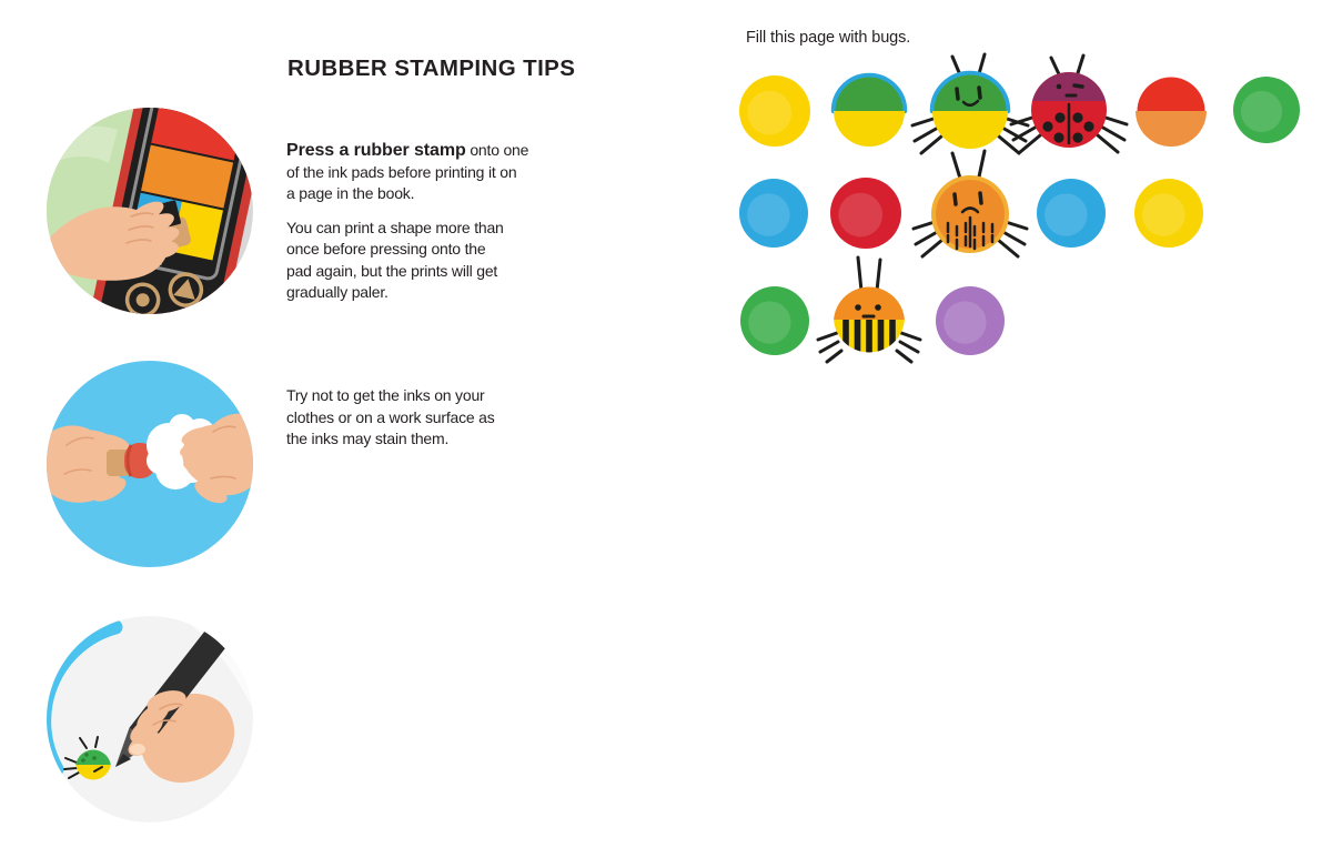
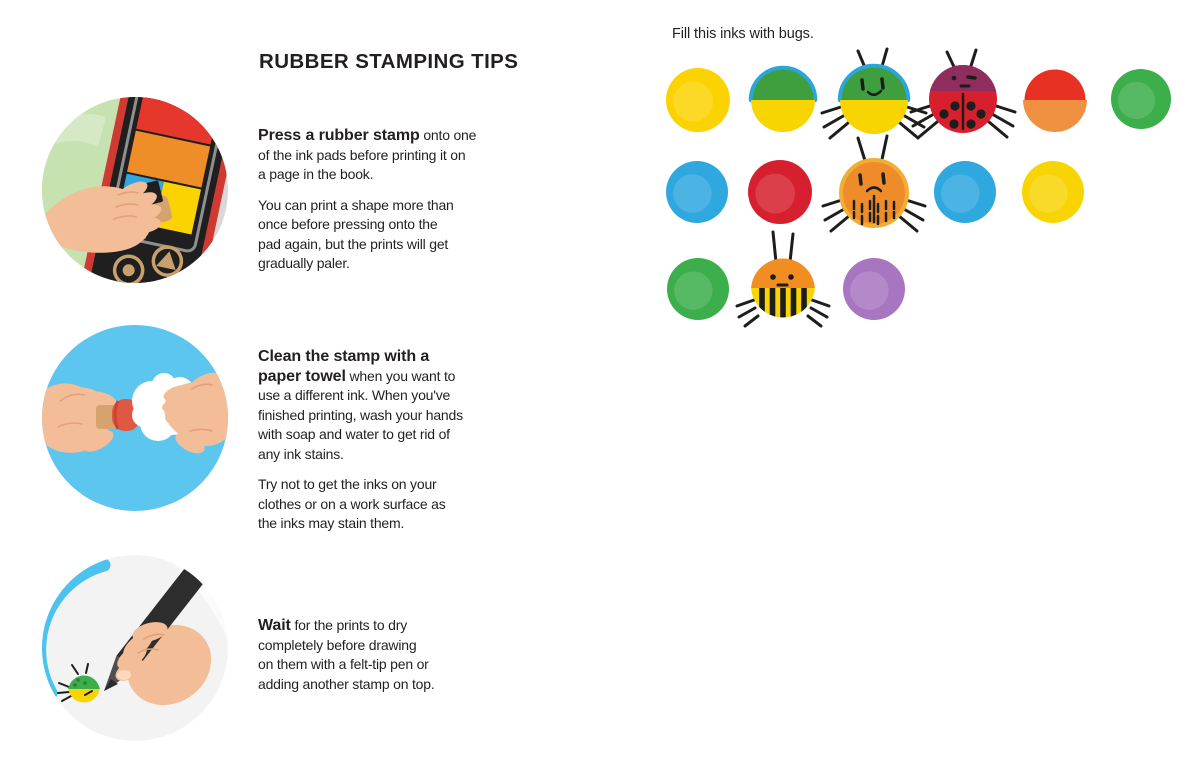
  RUBBER STAMPING TIPS
  Press a rubber stamp onto one
  of the ink pads before printing it on
  a page in the book.
  You can print a shape more than
  once before pressing onto the
  pad again, but the prints will get
  gradually paler.
+ Clean the stamp with a
+ paper towel when you want to
+ use a different ink. When you've
+ finished printing, wash your hands
+ with soap and water to get rid of
+ any ink stains.
  Try not to get the inks on your
  clothes or on a work surface as
  the inks may stain them.
+ Wait for the prints to dry
+ completely before drawing
+ on them with a felt-tip pen or
+ adding another stamp on top.
- Fill this page with bugs.
+ Fill this inks with bugs.
